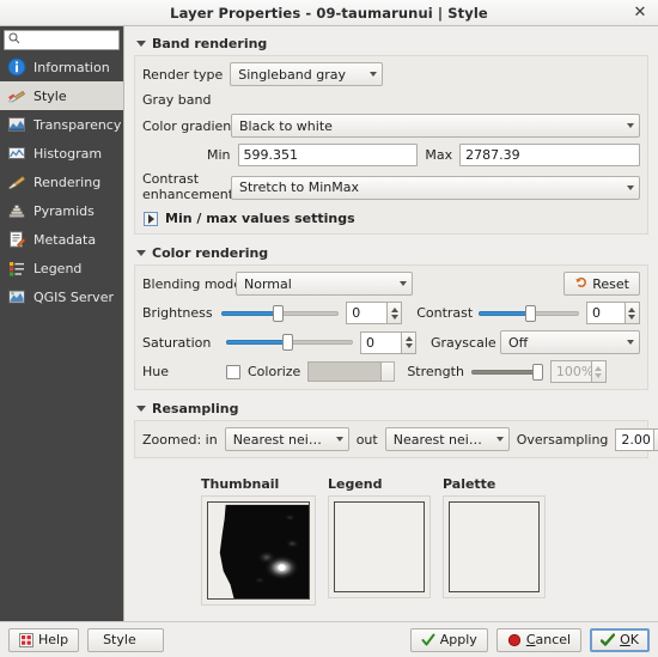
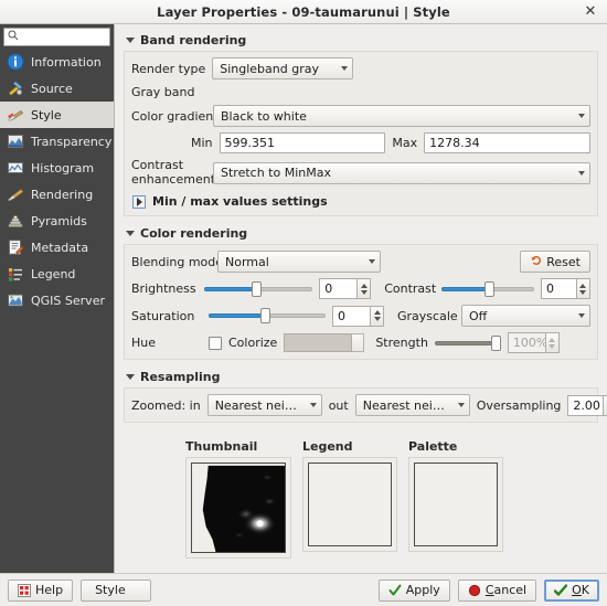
  Layer Properties - 09-taumarunui | Style
  ✕
  Information
+ Source
  Style
  Transparency
  Histogram
  Rendering
  Pyramids
  Metadata
  Legend
  QGIS Server
  Band rendering
  Render type
  Singleband gray
  Gray band
  Color gradien
  Black to white
  Min
  599.351
  Max
- 2787.39
+ 1278.34
  Contrast enhancemen
  Stretch to MinMax
  Min / max values settings
  Color rendering
  Blending mod
  Normal
  Reset
  Brightness
  0
  Contrast
  0
  Saturation
  0
  Grayscale
  Off
  Hue
  Colorize
  Strength
  100%
  Resampling
  Zoomed: in
  Nearest neigh
  out
  Nearest neigh
  Oversampling
  2.00
  Thumbnail
  Legend
  Palette
  Help
  Style
  Apply
  Cancel
  OK
